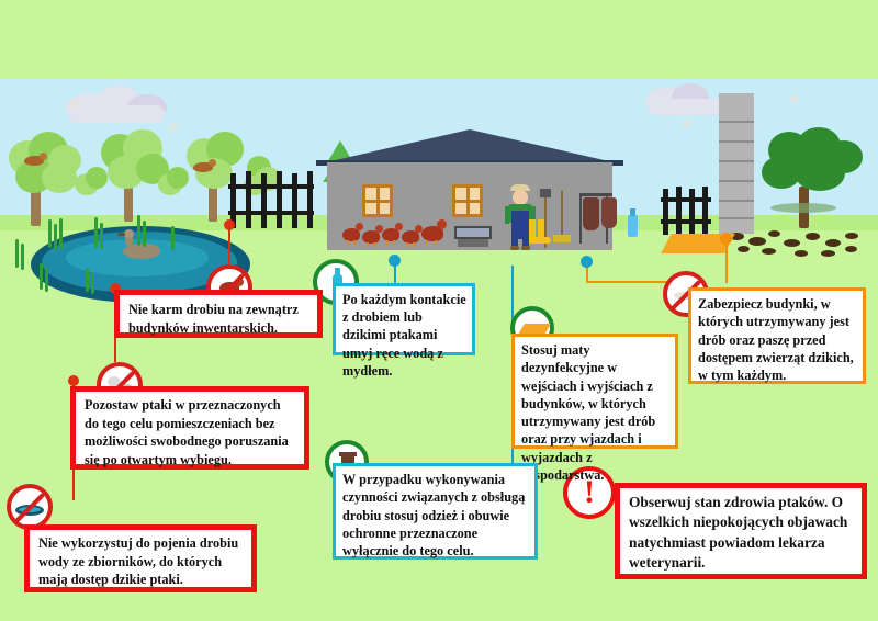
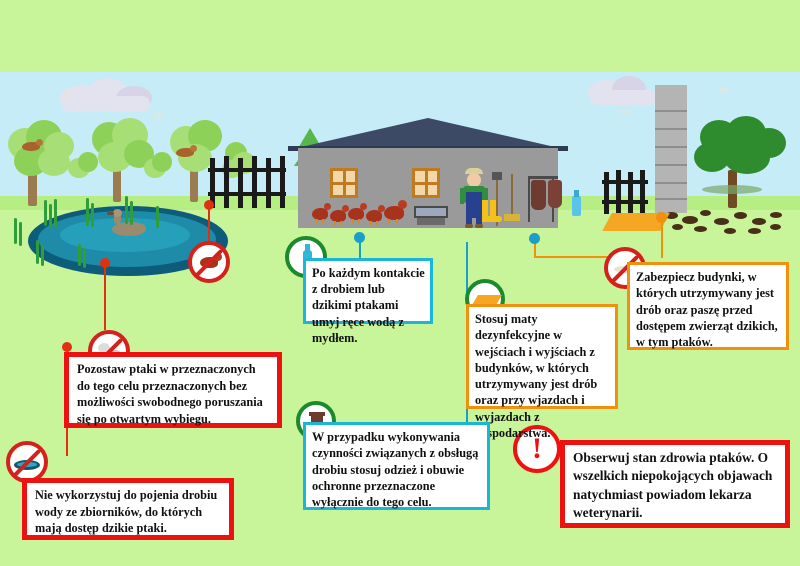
  ❄
  ❄
  ❄
  ❄
  !
- Nie karm drobiu na zewnątrz budynków inwentarskich.
- Pozostaw ptaki w przeznaczonych do tego celu pomieszczeniach bez możliwości swobodnego poruszania się po otwartym wybiegu.
+ Pozostaw ptaki w przeznaczonych do tego celu przeznaczonych bez możliwości swobodnego poruszania się po otwartym wybiegu.
  Nie wykorzystuj do pojenia drobiu wody ze zbiorników, do których mają dostęp dzikie ptaki.
  Po każdym kontakcie z drobiem lub dzikimi ptakami umyj ręce wodą z mydłem.
  Stosuj maty dezynfekcyjne w wejściach i wyjściach z budynków, w których utrzymywany jest drób oraz przy wjazdach i wyjazdach z podarstwa.
- Zabezpiecz budynki, w których utrzymywany jest drób oraz paszę przed dostępem zwierząt dzikich, w tym każdym.
+ Zabezpiecz budynki, w których utrzymywany jest drób oraz paszę przed dostępem zwierząt dzikich, w tym ptaków.
  W przypadku wykonywania czynności związanych z obsługą drobiu stosuj odzież i obuwie ochronne przeznaczone wyłącznie do tego celu.
  Obserwuj stan zdrowia ptaków. O wszelkich niepokojących objawach natychmiast powiadom lekarza weterynarii.
